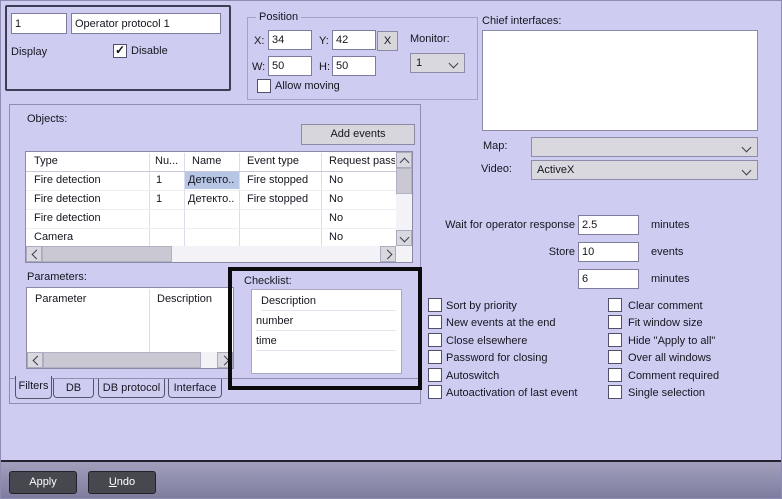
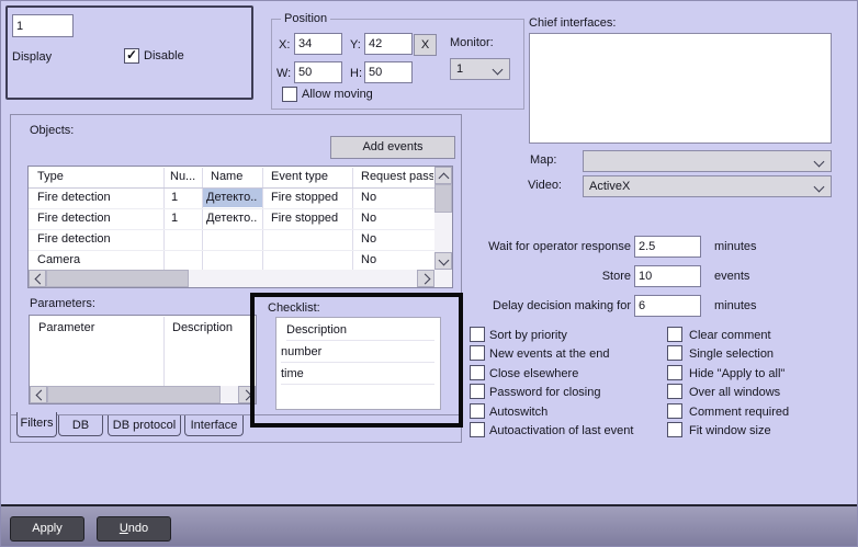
  1
- Operator protocol 1
  Display
  Disable
  Position
  X:
  34
  Y:
  42
  X
  Monitor:
  1
  W:
  50
  H:
  50
  Allow moving
  Chief interfaces:
  Map:
  Video:
  ActiveX
  Objects:
  Add events
  Type
  Nu...
  Name
  Event type
  Request pass
  Fire detection
  1
  Детекто..
  Fire stopped
  No
  Fire detection
  1
  Детекто..
  Fire stopped
  No
  Fire detection
  No
  Camera
  No
  Parameters:
  Parameter
  Description
  Filters
  DB
  DB protocol
  Interface
  Checklist:
  Description
  number
  time
  Wait for operator response
  2.5
  minutes
  Store
  10
  events
+ Delay decision making for
  6
  minutes
  Sort by priority
  New events at the end
  Close elsewhere
  Password for closing
  Autoswitch
  Autoactivation of last event
  Clear comment
- Fit window size
+ Single selection
  Hide "Apply to all"
  Over all windows
  Comment required
- Single selection
+ Fit window size
  Apply
  Undo
